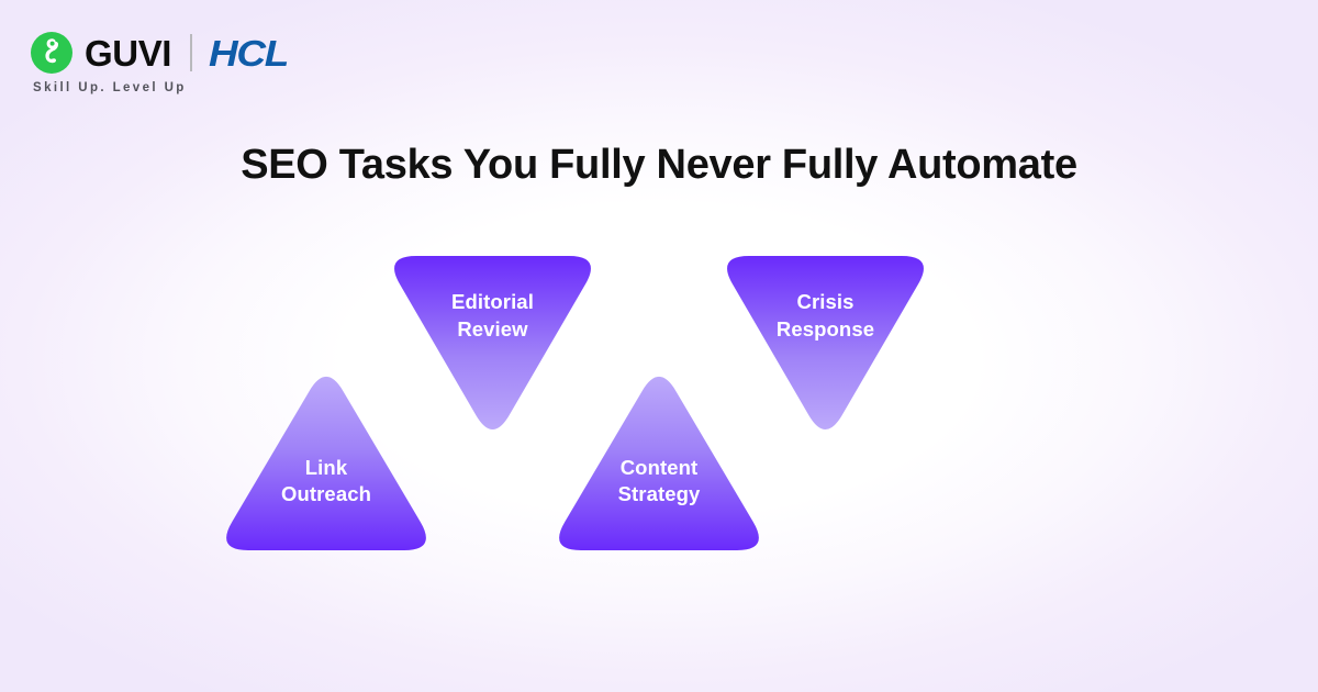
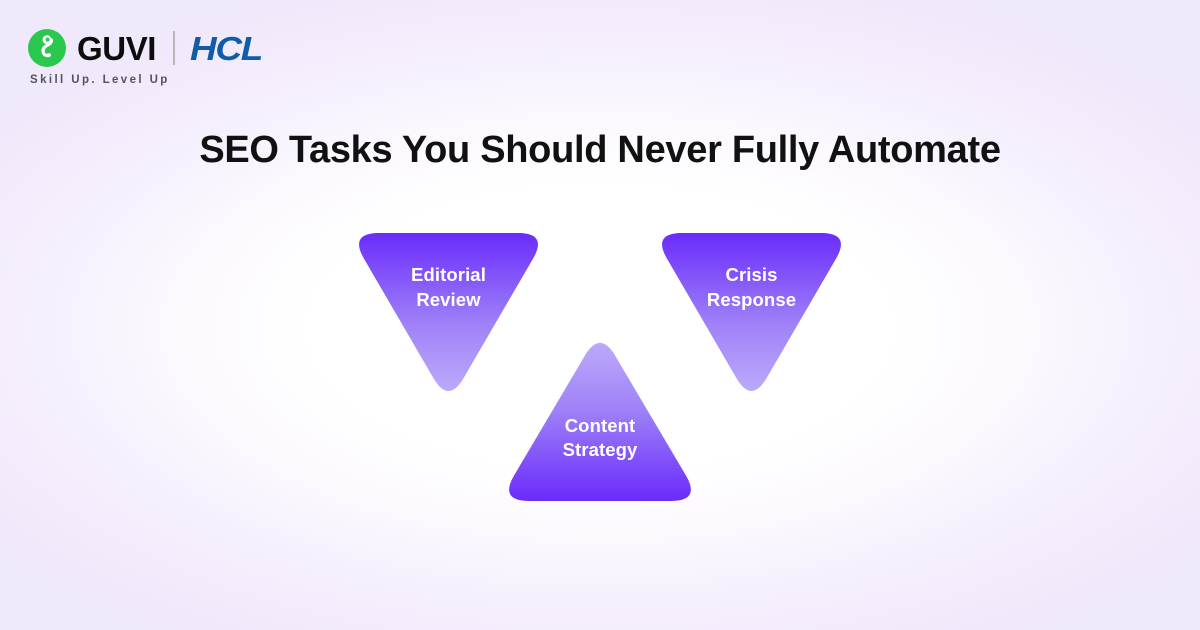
  GUVI
  HCL
  Skill Up. Level Up
- SEO Tasks You Fully Never Fully Automate
+ SEO Tasks You Should Never Fully Automate
- Link
- Outreach
  Editorial
  Review
  Content
  Strategy
  Crisis
  Response
